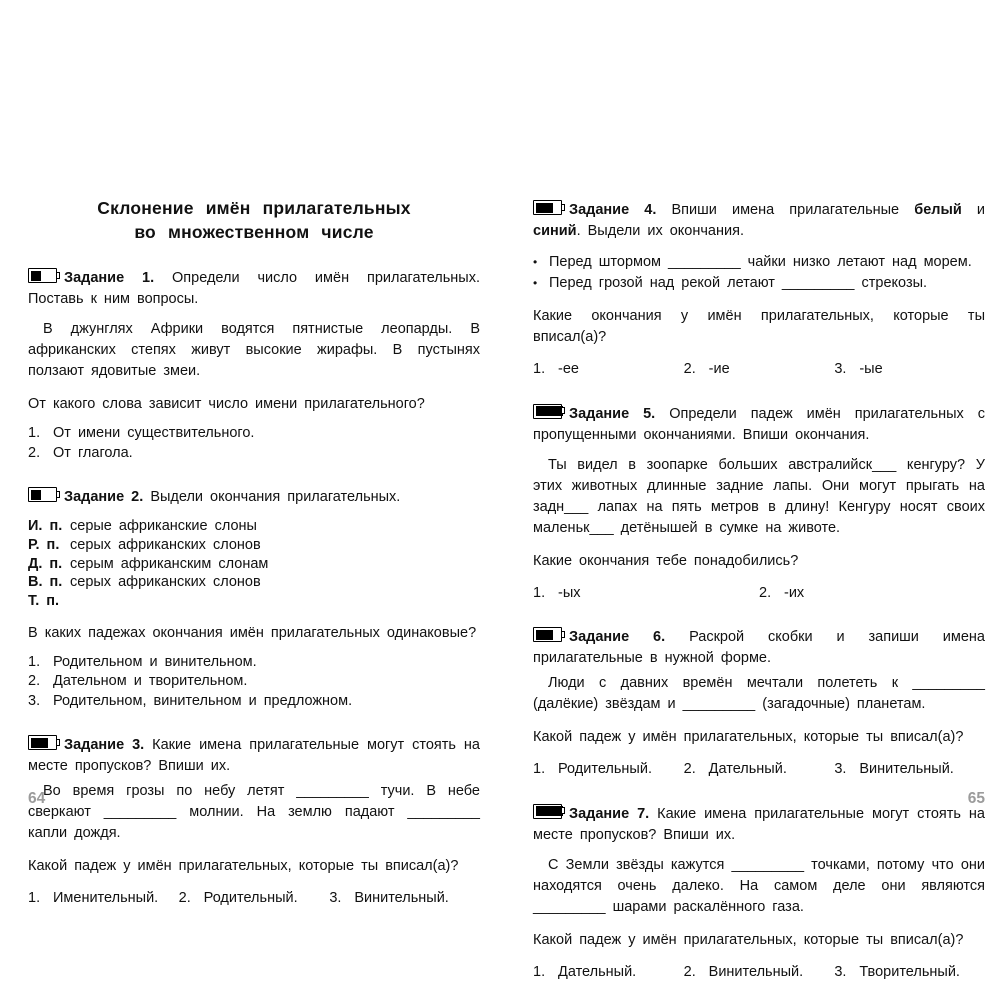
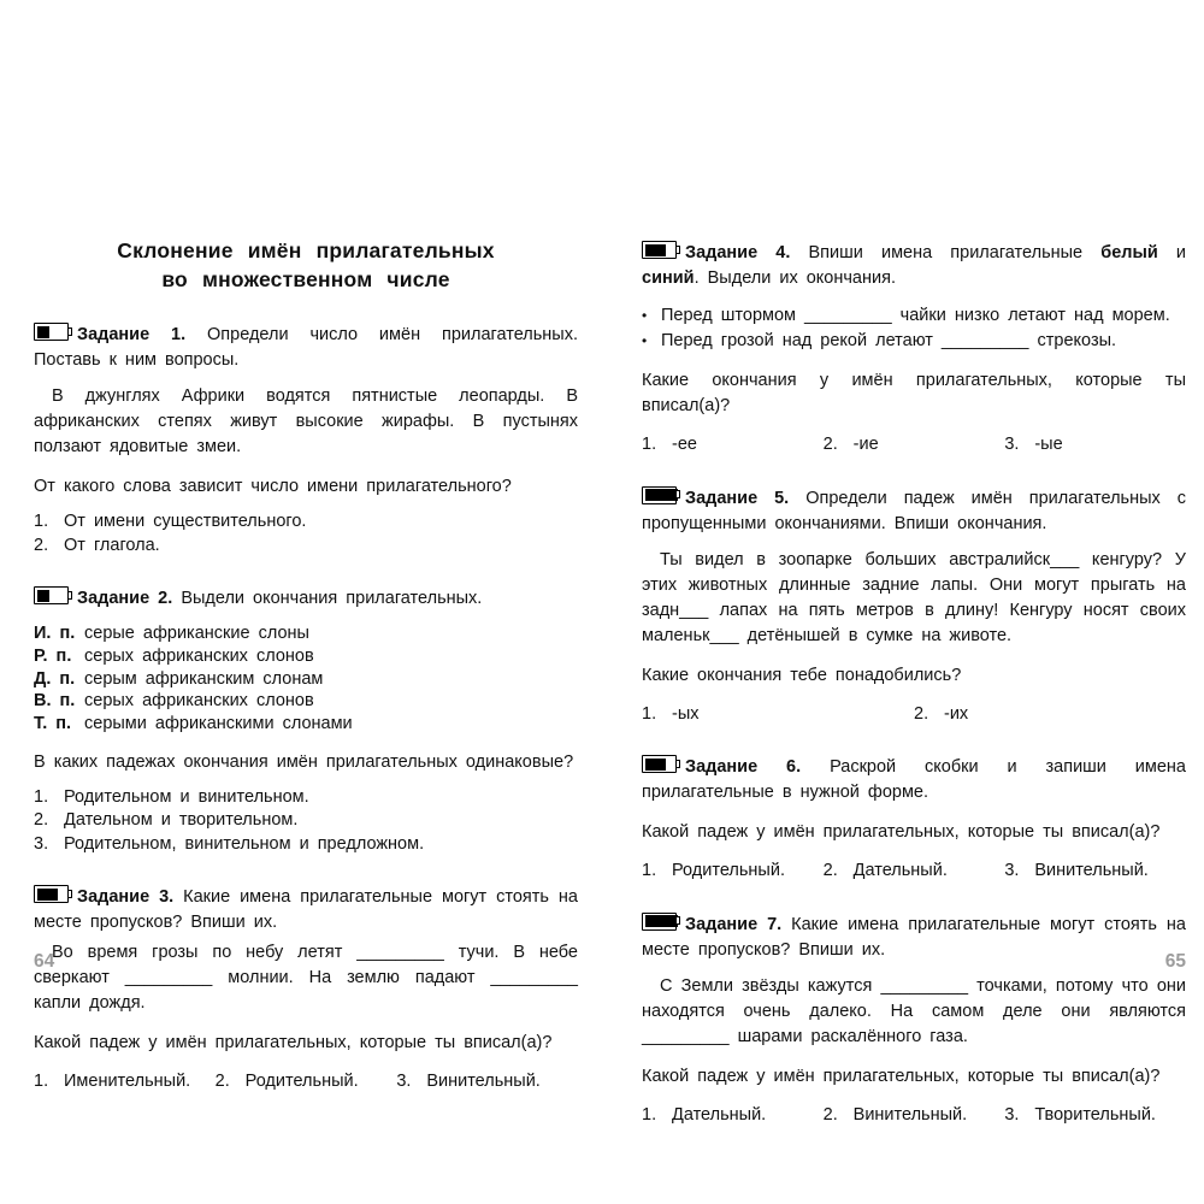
  Склонение имён прилагательных
  во множественном числе
  Задание 1. Определи число имён прилагательных. Поставь к ним вопросы.
  В джунглях Африки водятся пятнистые леопарды. В африканских степях живут высокие жирафы. В пустынях ползают ядовитые змеи.
  От какого слова зависит число имени прилагательного?
  1.
  От имени существительного.
  2.
  От глагола.
  Задание 2. Выдели окончания прилагательных.
  И. п.
  серые африканские слоны
  Р. п.
  серых африканских слонов
  Д. п.
  серым африканским слонам
  В. п.
  серых африканских слонов
  Т. п.
+ серыми африканскими слонами
  В каких падежах окончания имён прилагательных одинаковые?
  1.
  Родительном и винительном.
  2.
  Дательном и творительном.
  3.
  Родительном, винительном и предложном.
  Задание 3. Какие имена прилагательные могут стоять на месте пропусков? Впиши их.
  Во время грозы по небу летят _________ тучи. В небе сверкают _________ молнии. На землю падают _________ капли дождя.
  Какой падеж у имён прилагательных, которые ты вписал(а)?
  1.
  Именительный.
  2.
  Родительный.
  3.
  Винительный.
  Задание 4. Впиши имена прилагательные белый и синий. Выдели их окончания.
  •
  Перед штормом _________ чайки низко летают над морем.
  •
  Перед грозой над рекой летают _________ стрекозы.
  Какие окончания у имён прилагательных, которые ты вписал(а)?
  1.
  -ее
  2.
  -ие
  3.
  -ые
  Задание 5. Определи падеж имён прилагательных с пропущенными окончаниями. Впиши окончания.
  Ты видел в зоопарке больших австралийск___ кенгуру? У этих животных длинные задние лапы. Они могут прыгать на задн___ лапах на пять метров в длину! Кенгуру носят своих маленьк___ детёнышей в сумке на животе.
  Какие окончания тебе понадобились?
  1.
  -ых
  2.
  -их
  Задание 6. Раскрой скобки и запиши имена прилагательные в нужной форме.
- Люди с давних времён мечтали полететь к _________ (далёкие) звёздам и _________ (загадочные) планетам.
  Какой падеж у имён прилагательных, которые ты вписал(а)?
  1.
  Родительный.
  2.
  Дательный.
  3.
  Винительный.
  Задание 7. Какие имена прилагательные могут стоять на месте пропусков? Впиши их.
  С Земли звёзды кажутся _________ точками, потому что они находятся очень далеко. На самом деле они являются _________ шарами раскалённого газа.
  Какой падеж у имён прилагательных, которые ты вписал(а)?
  1.
  Дательный.
  2.
  Винительный.
  3.
  Творительный.
  64
  65
